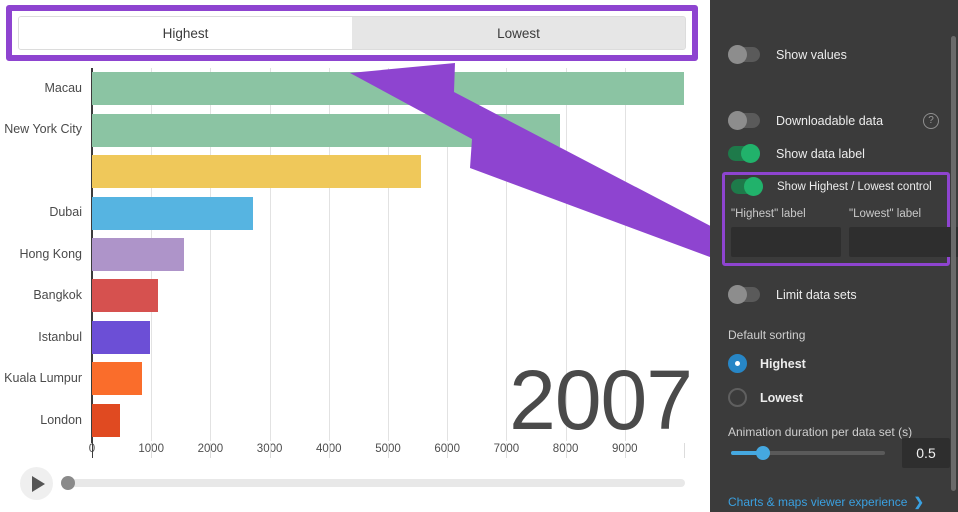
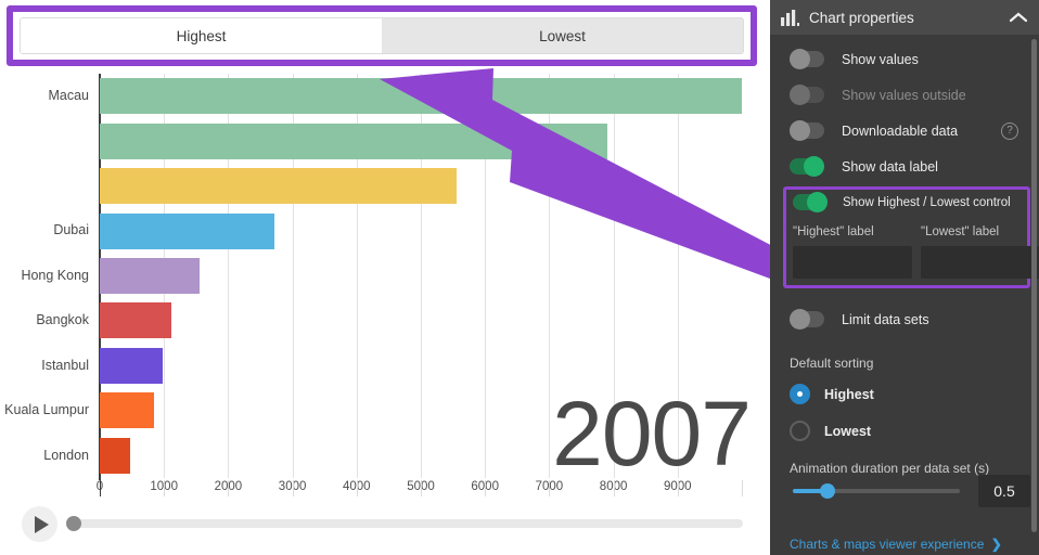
  Highest
  Lowest
  Macau
- New York City
  Dubai
  Hong Kong
  Bangkok
  Istanbul
  Kuala Lumpur
  London
  2007
  1000
  2000
  3000
  4000
  5000
  6000
  7000
  8000
  9000
+ Chart properties
  Show values
+ Show values outside
  Downloadable data
  ?
  Show data label
  Show Highest / Lowest control
  "Highest" label
  "Lowest" label
  Limit data sets
  Default sorting
  Highest
  Lowest
  Animation duration per data set (s)
  0.5
  Charts & maps viewer experience ❯
